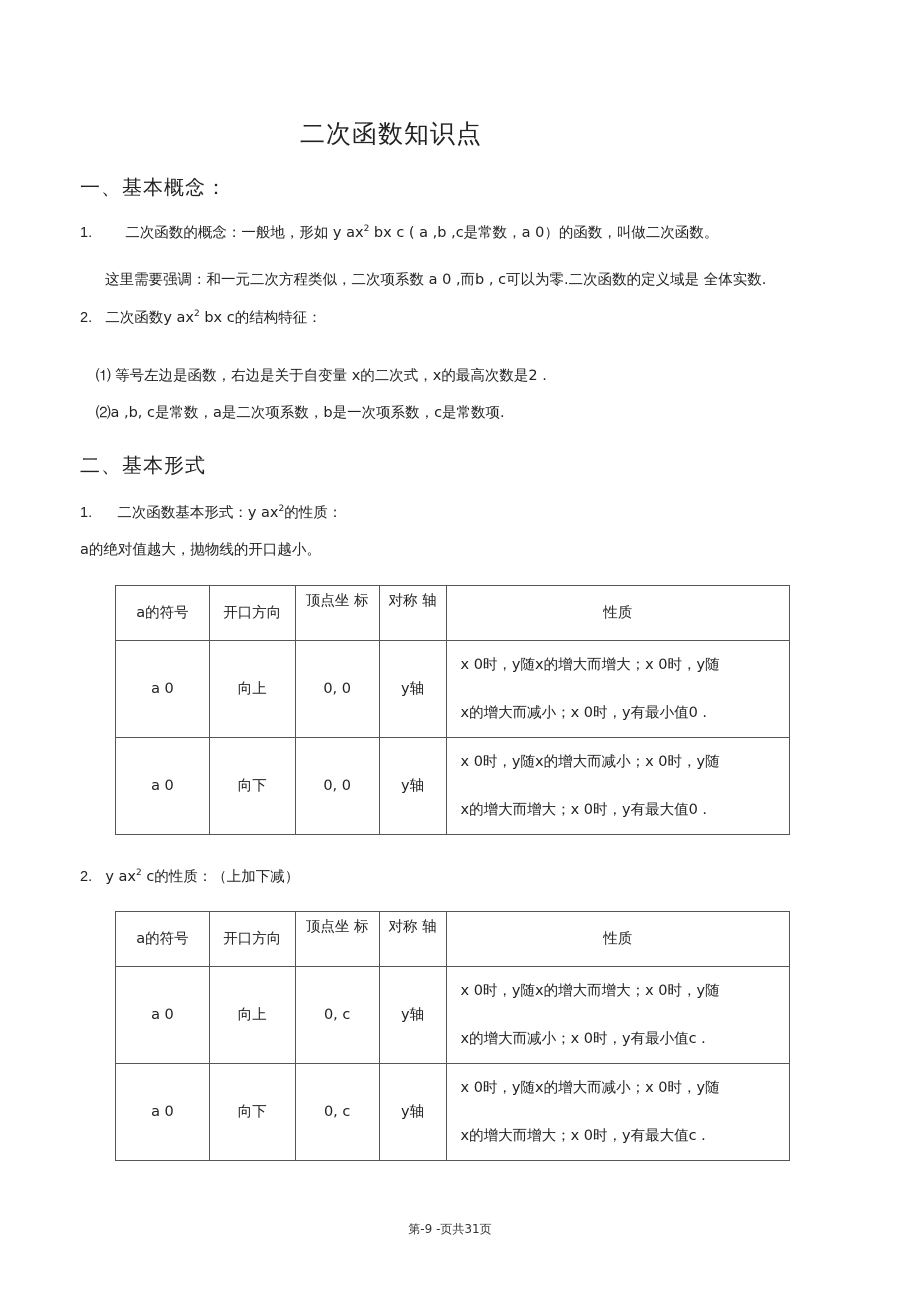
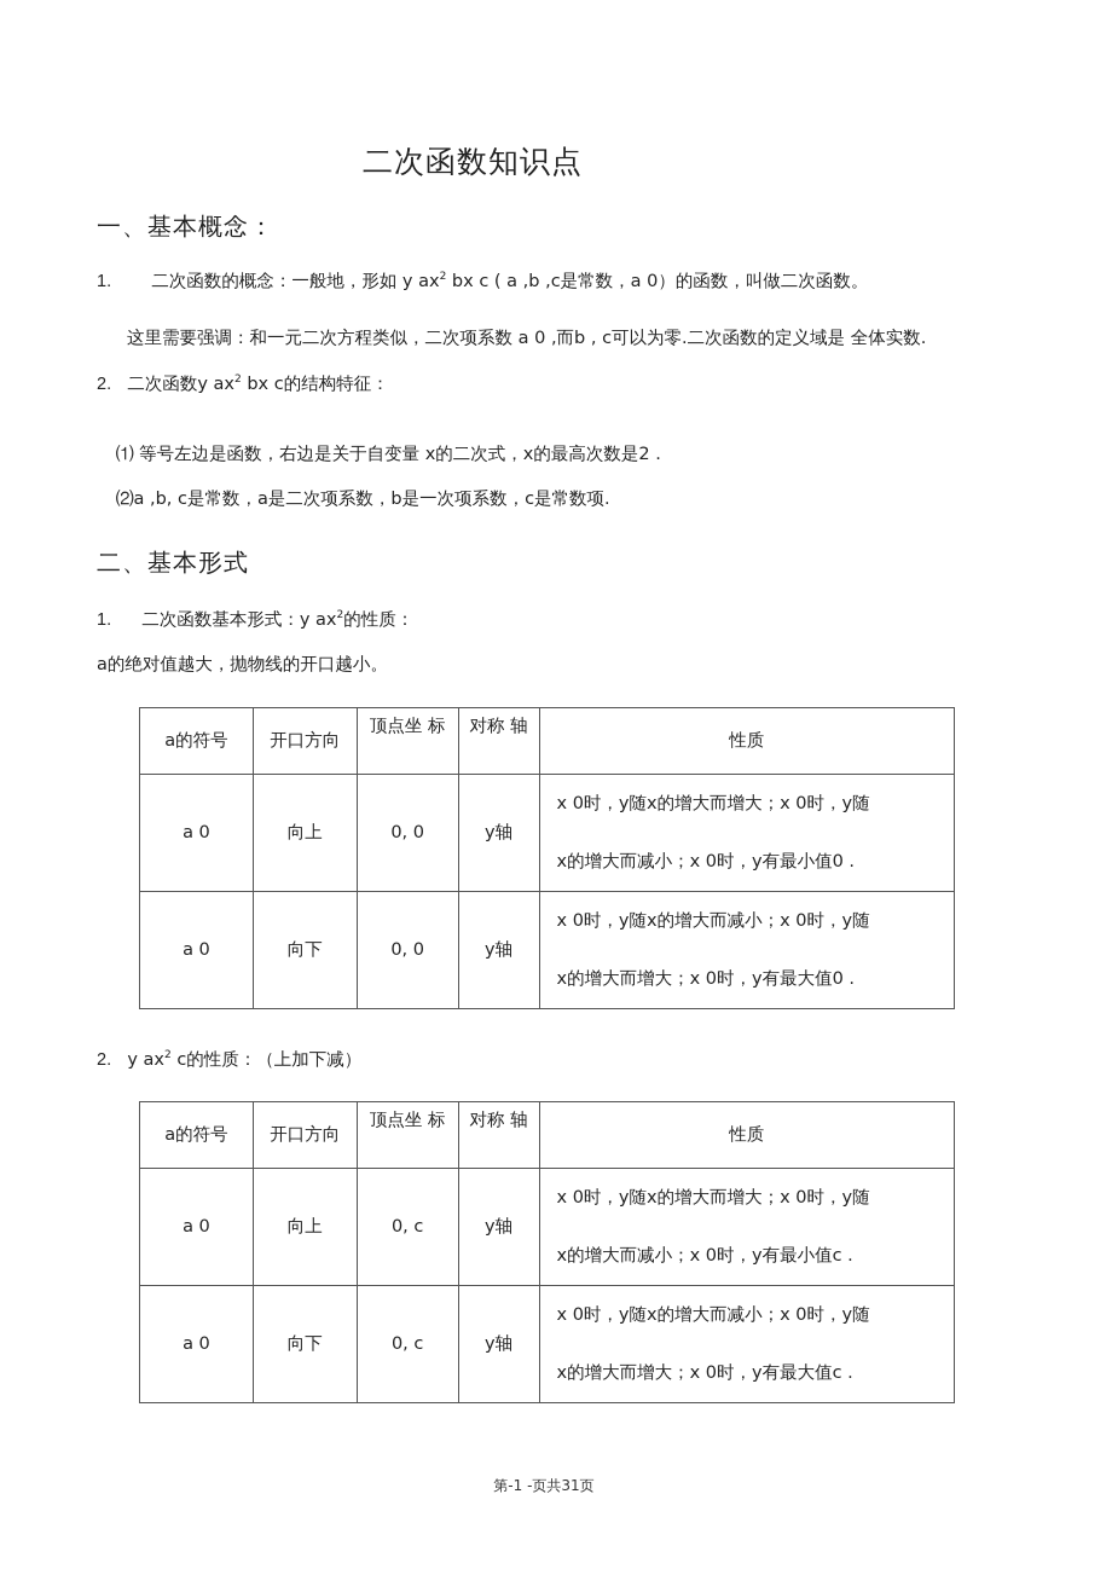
  二次函数知识点
  一、基本概念：
  1. 二次函数的概念：一般地，形如 y ax2 bx c ( a ,b ,c是常数，a 0）的函数，叫做二次函数。
  这里需要强调：和一元二次方程类似，二次项系数 a 0 ,而b , c可以为零.二次函数的定义域是 全体实数.
  2. 二次函数y ax2 bx c的结构特征：
  ⑴ 等号左边是函数，右边是关于自变量 x的二次式，x的最高次数是2 .
  ⑵a ,b, c是常数，a是二次项系数，b是一次项系数，c是常数项.
  二、基本形式
  1. 二次函数基本形式：y ax2的性质：
  a的绝对值越大，抛物线的开口越小。
  a的符号	开口方向	顶点坐 标	对称 轴	性质
  a 0	向上	0, 0	y轴	x 0时，y随x的增大而增大；x 0时，y随 x的增大而减小；x 0时，y有最小值0 .
  a 0	向下	0, 0	y轴	x 0时，y随x的增大而减小；x 0时，y随 x的增大而增大；x 0时，y有最大值0 .
  2. y ax2 c的性质：（上加下减）
  a的符号	开口方向	顶点坐 标	对称 轴	性质
  a 0	向上	0, c	y轴	x 0时，y随x的增大而增大；x 0时，y随 x的增大而减小；x 0时，y有最小值c .
  a 0	向下	0, c	y轴	x 0时，y随x的增大而减小；x 0时，y随 x的增大而增大；x 0时，y有最大值c .
- 第-9 -页共31页
+ 第-1 -页共31页
